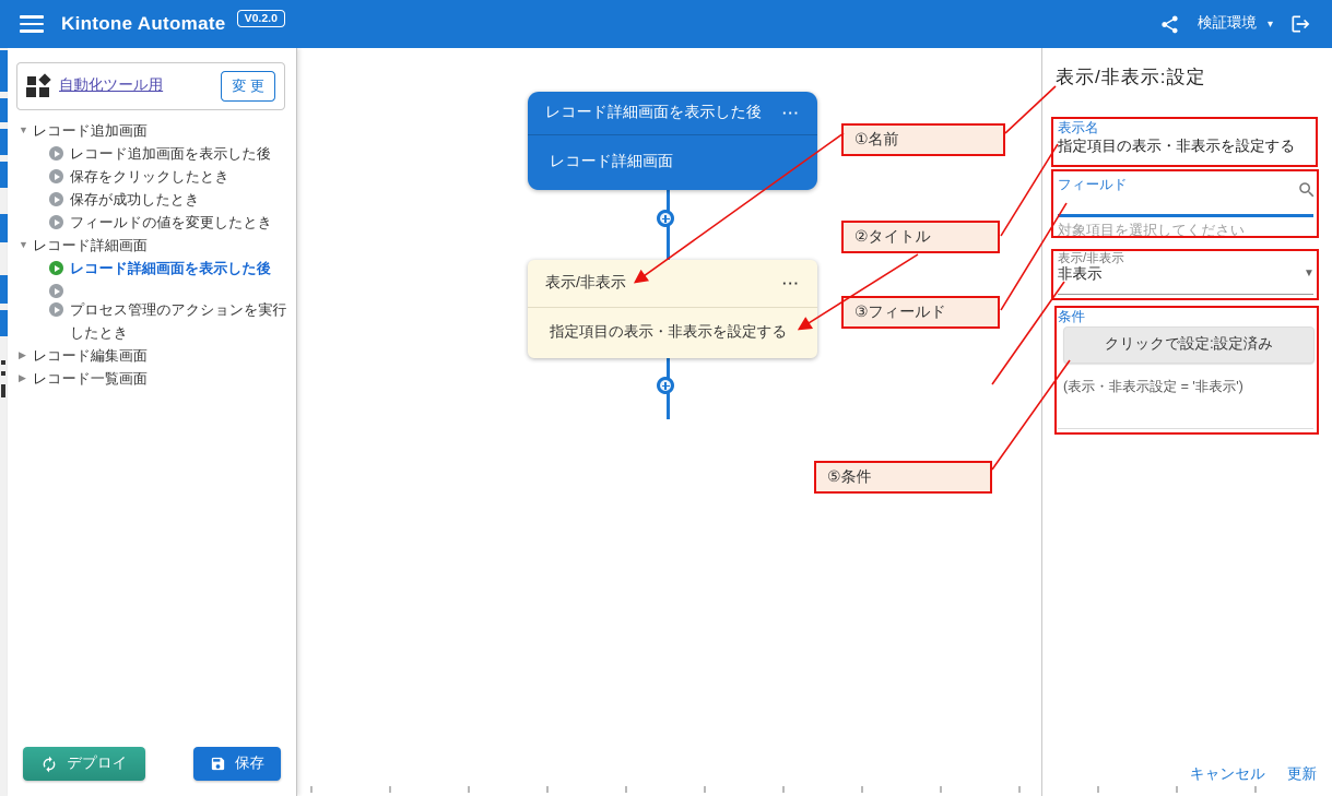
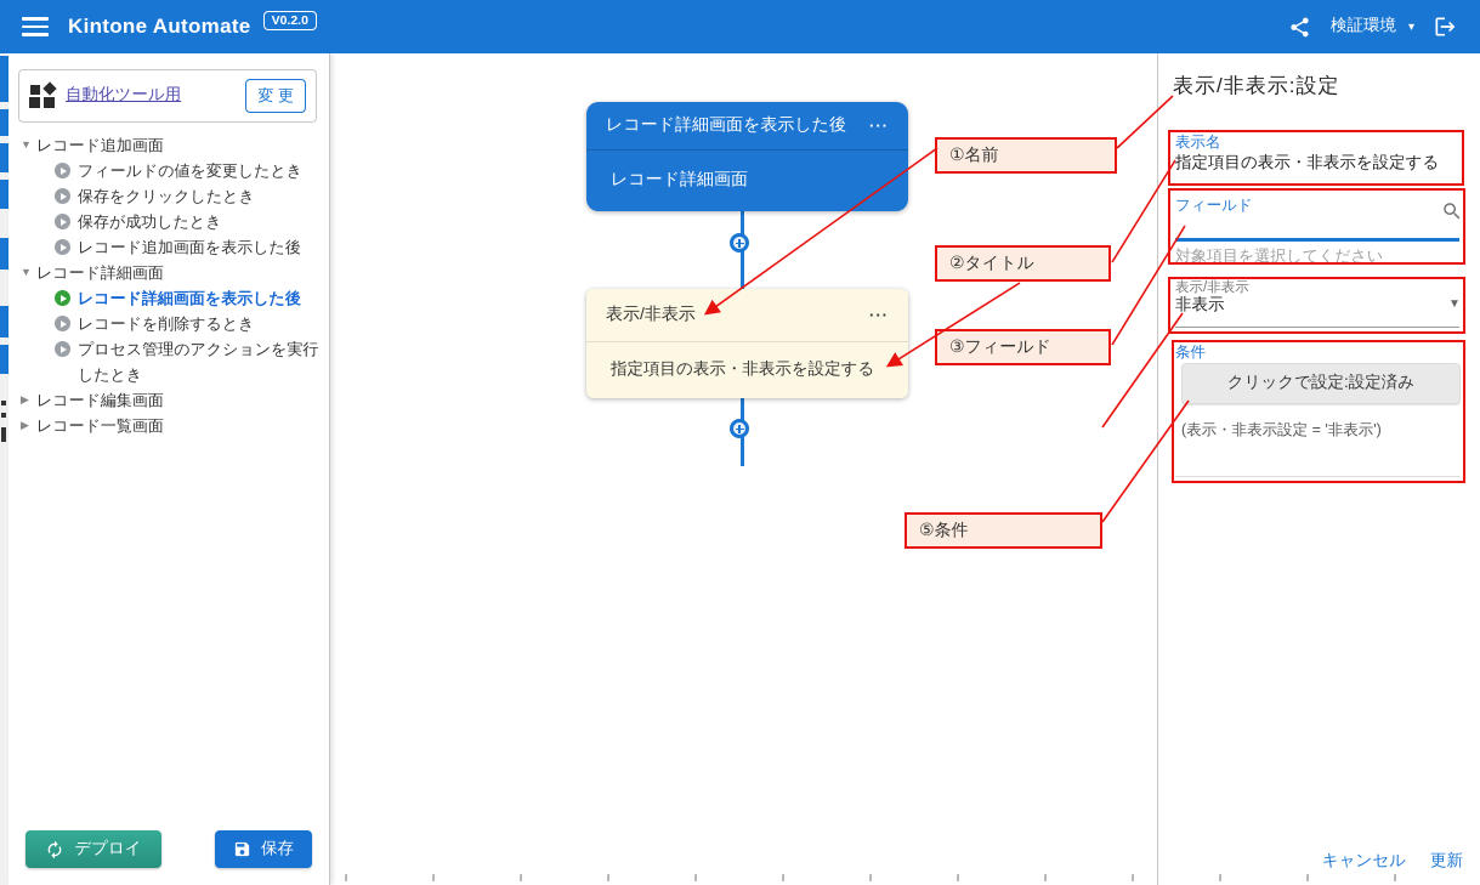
  Kintone Automate
  V0.2.0
  検証環境
  ▾
  自動化ツール用
  変 更
  ▼
  レコード追加画面
- レコード追加画面を表示した後
+ フィールドの値を変更したとき
  保存をクリックしたとき
  保存が成功したとき
- フィールドの値を変更したとき
+ レコード追加画面を表示した後
  ▼
  レコード詳細画面
  レコード詳細画面を表示した後
+ レコードを削除するとき
  プロセス管理のアクションを実行したとき
  ▶
  レコード編集画面
  ▶
  レコード一覧画面
  デプロイ
  保存
  レコード詳細画面を表示した後
  ···
  レコード詳細画面
  表示/非表示
  ···
  指定項目の表示・非表示を設定する
  ①名前
  ②タイトル
  ③フィールド
  ⑤条件
  表示/非表示:設定
  表示名
  指定項目の表示・非表示を設定する
  フィールド
  対象項目を選択してください
  表示/非表示
  非表示
  ▼
  条件
  クリックで設定:設定済み
  (表示・非表示設定 = '非表示')
  キャンセル
  更新
